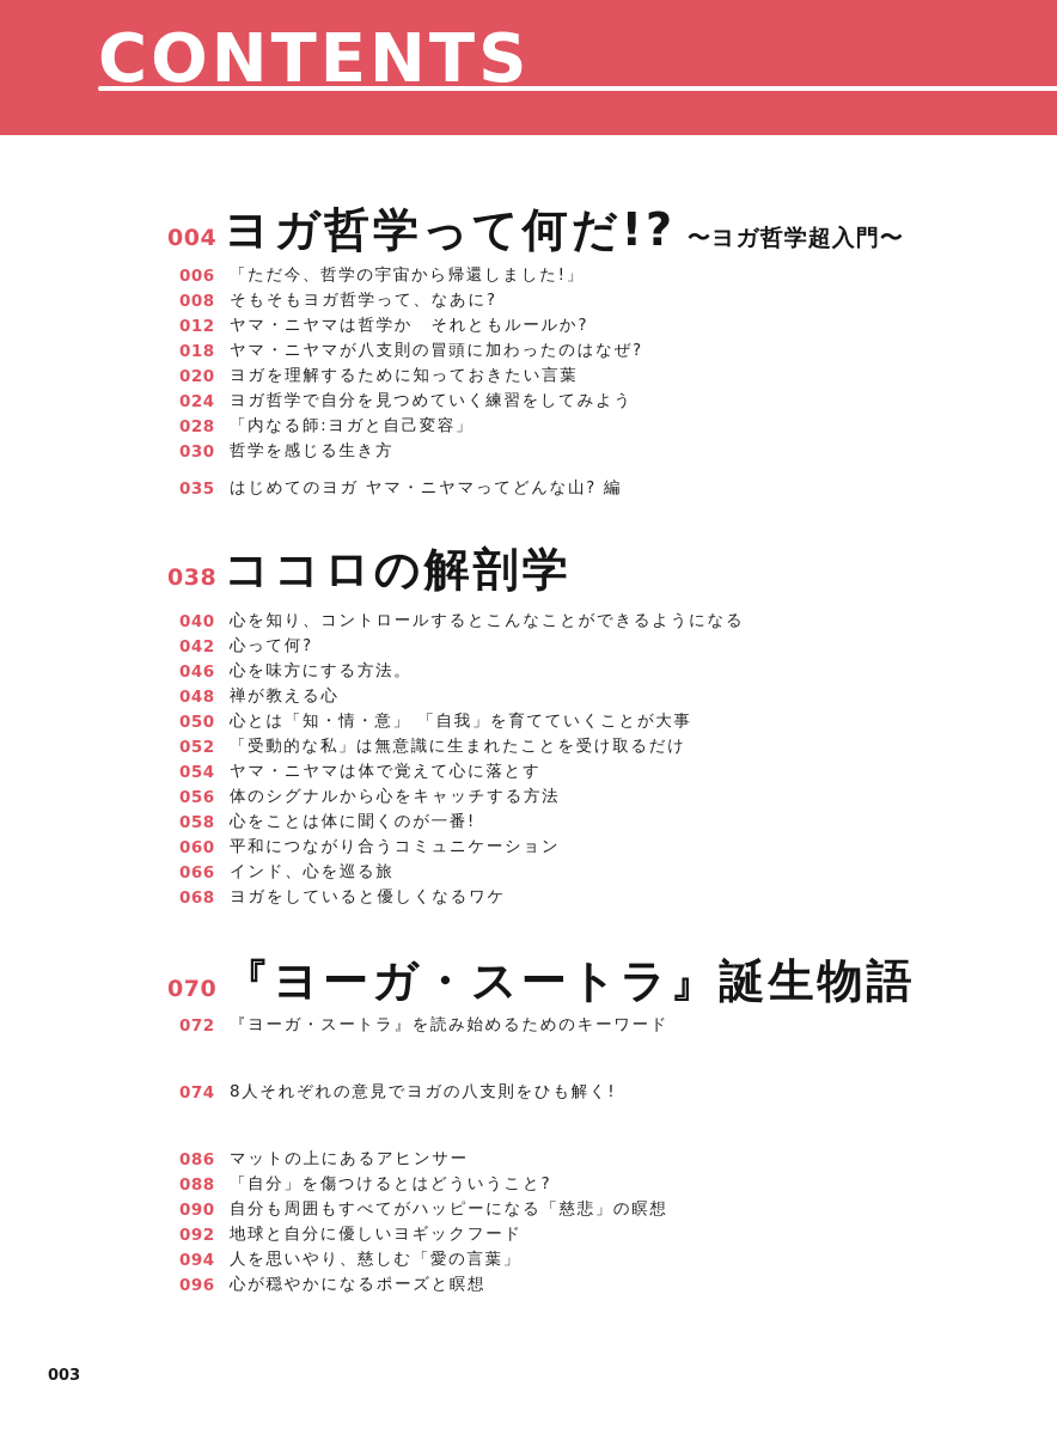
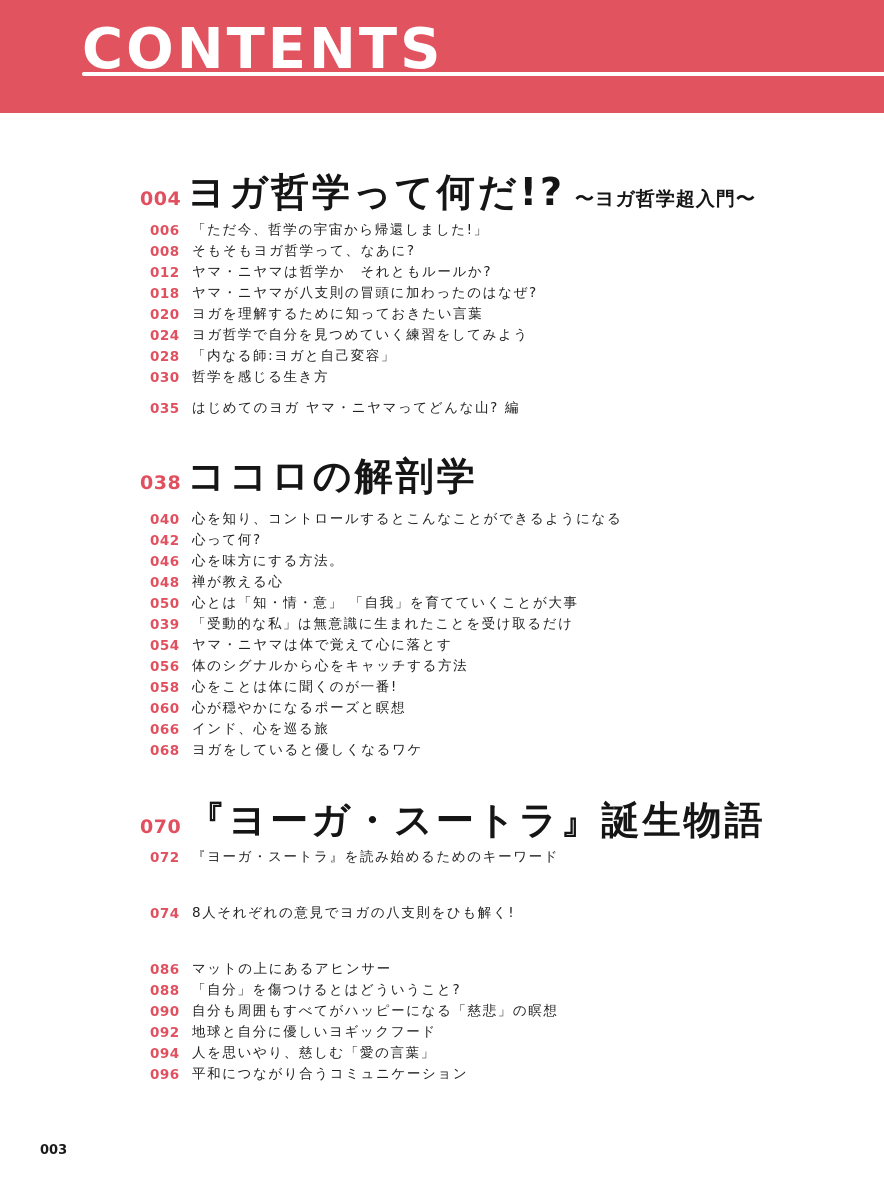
  CONTENTS
  004
  ヨガ哲学って何だ!?
  〜ヨガ哲学超入門〜
  006
  「ただ今、哲学の宇宙から帰還しました!」
  008
  そもそもヨガ哲学って、なあに?
  012
  ヤマ・ニヤマは哲学か それともルールか?
  018
  ヤマ・ニヤマが八支則の冒頭に加わったのはなぜ?
  020
  ヨガを理解するために知っておきたい言葉
  024
  ヨガ哲学で自分を見つめていく練習をしてみよう
  028
  「内なる師:ヨガと自己変容」
  030
  哲学を感じる生き方
  035
  はじめてのヨガ ヤマ・ニヤマってどんな山? 編
  038
  ココロの解剖学
  040
  心を知り、コントロールするとこんなことができるようになる
  042
  心って何?
  046
  心を味方にする方法。
  048
  禅が教える心
  050
  心とは「知・情・意」 「自我」を育てていくことが大事
- 052
+ 039
  「受動的な私」は無意識に生まれたことを受け取るだけ
  054
  ヤマ・ニヤマは体で覚えて心に落とす
  056
  体のシグナルから心をキャッチする方法
  058
  心をことは体に聞くのが一番!
  060
- 平和につながり合うコミュニケーション
+ 心が穏やかになるポーズと瞑想
  066
  インド、心を巡る旅
  068
  ヨガをしていると優しくなるワケ
  070
  『ヨーガ・スートラ』誕生物語
  072
  『ヨーガ・スートラ』を読み始めるためのキーワード
  074
  8人それぞれの意見でヨガの八支則をひも解く!
  086
  マットの上にあるアヒンサー
  088
  「自分」を傷つけるとはどういうこと?
  090
  自分も周囲もすべてがハッピーになる「慈悲」の瞑想
  092
  地球と自分に優しいヨギックフード
  094
  人を思いやり、慈しむ「愛の言葉」
  096
- 心が穏やかになるポーズと瞑想
+ 平和につながり合うコミュニケーション
  003
